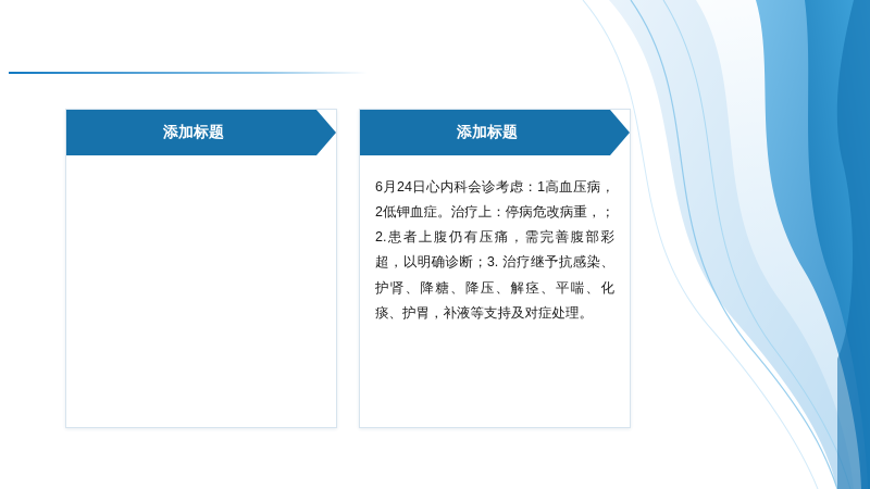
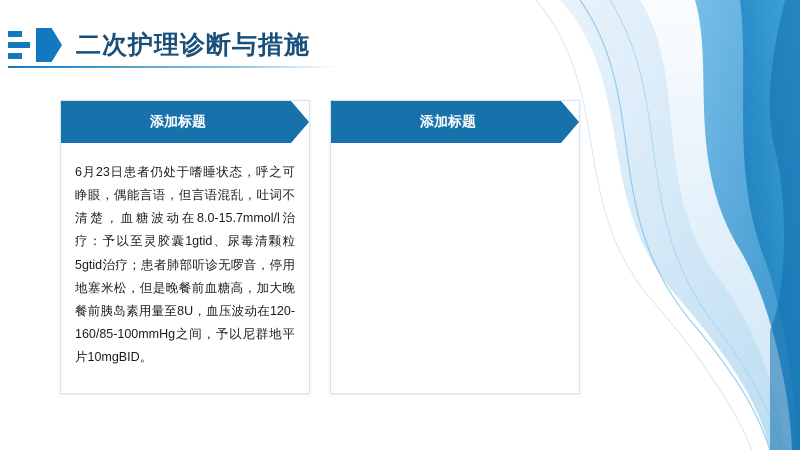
+ 二次护理诊断与措施
  添加标题
+ 6月23日患者仍处于嗜睡状态，呼之可睁眼，偶能言语，但言语混乱，吐词不清楚，血糖波动在8.0-15.7mmol/l治疗：予以至灵胶囊1gtid、尿毒清颗粒5gtid治疗；患者肺部听诊无啰音，停用地塞米松，但是晚餐前血糖高，加大晚餐前胰岛素用量至8U，血压波动在120-160/85-100mmHg之间，予以尼群地平片10mgBID。
  添加标题
- 6月24日心内科会诊考虑：1高血压病，2低钾血症。治疗上：停病危改病重，；2.患者上腹仍有压痛，需完善腹部彩超，以明确诊断；3. 治疗继予抗感染、护肾、降糖、降压、解痉、平喘、化痰、护胃，补液等支持及对症处理。
